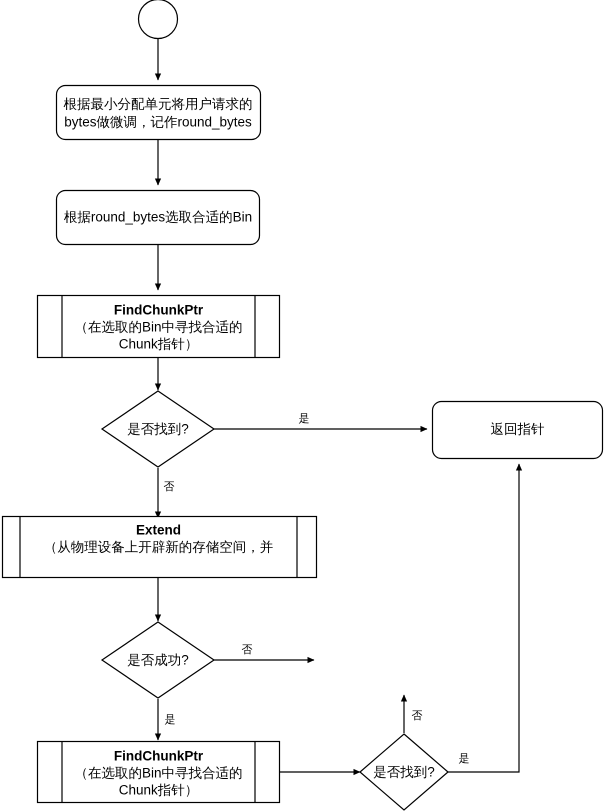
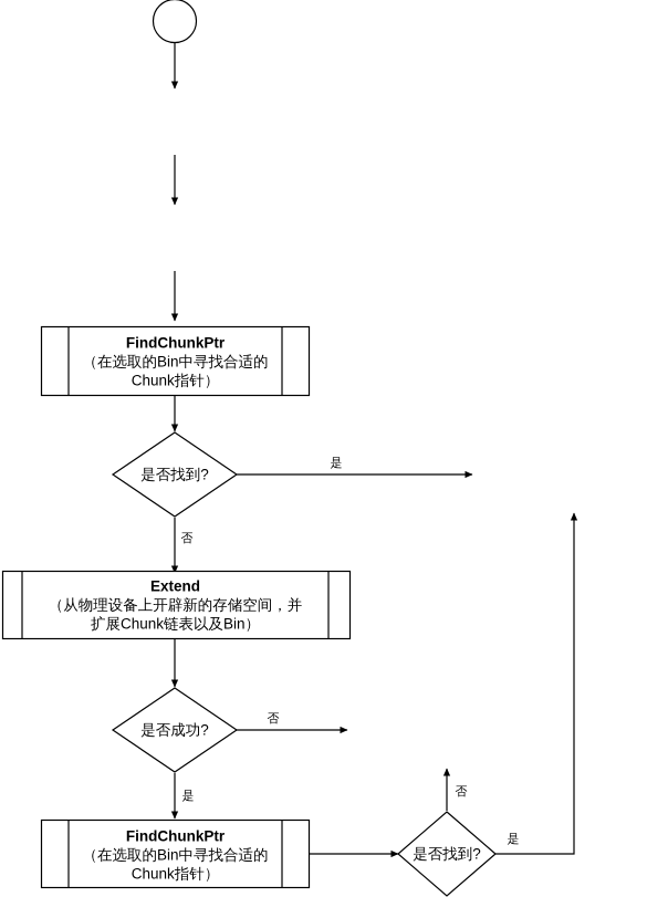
- 根据最小分配单元将用户请求的
- bytes做微调，记作round_bytes
- 根据round_bytes选取合适的Bin
  FindChunkPtr
  （在选取的Bin中寻找合适的
  Chunk指针）
  是否找到?
- 返回指针
  Extend
  （从物理设备上开辟新的存储空间，并
+ 扩展Chunk链表以及Bin）
  是否成功?
  FindChunkPtr
  （在选取的Bin中寻找合适的
  Chunk指针）
  是否找到?
  是
  否
  否
  是
  否
  是
